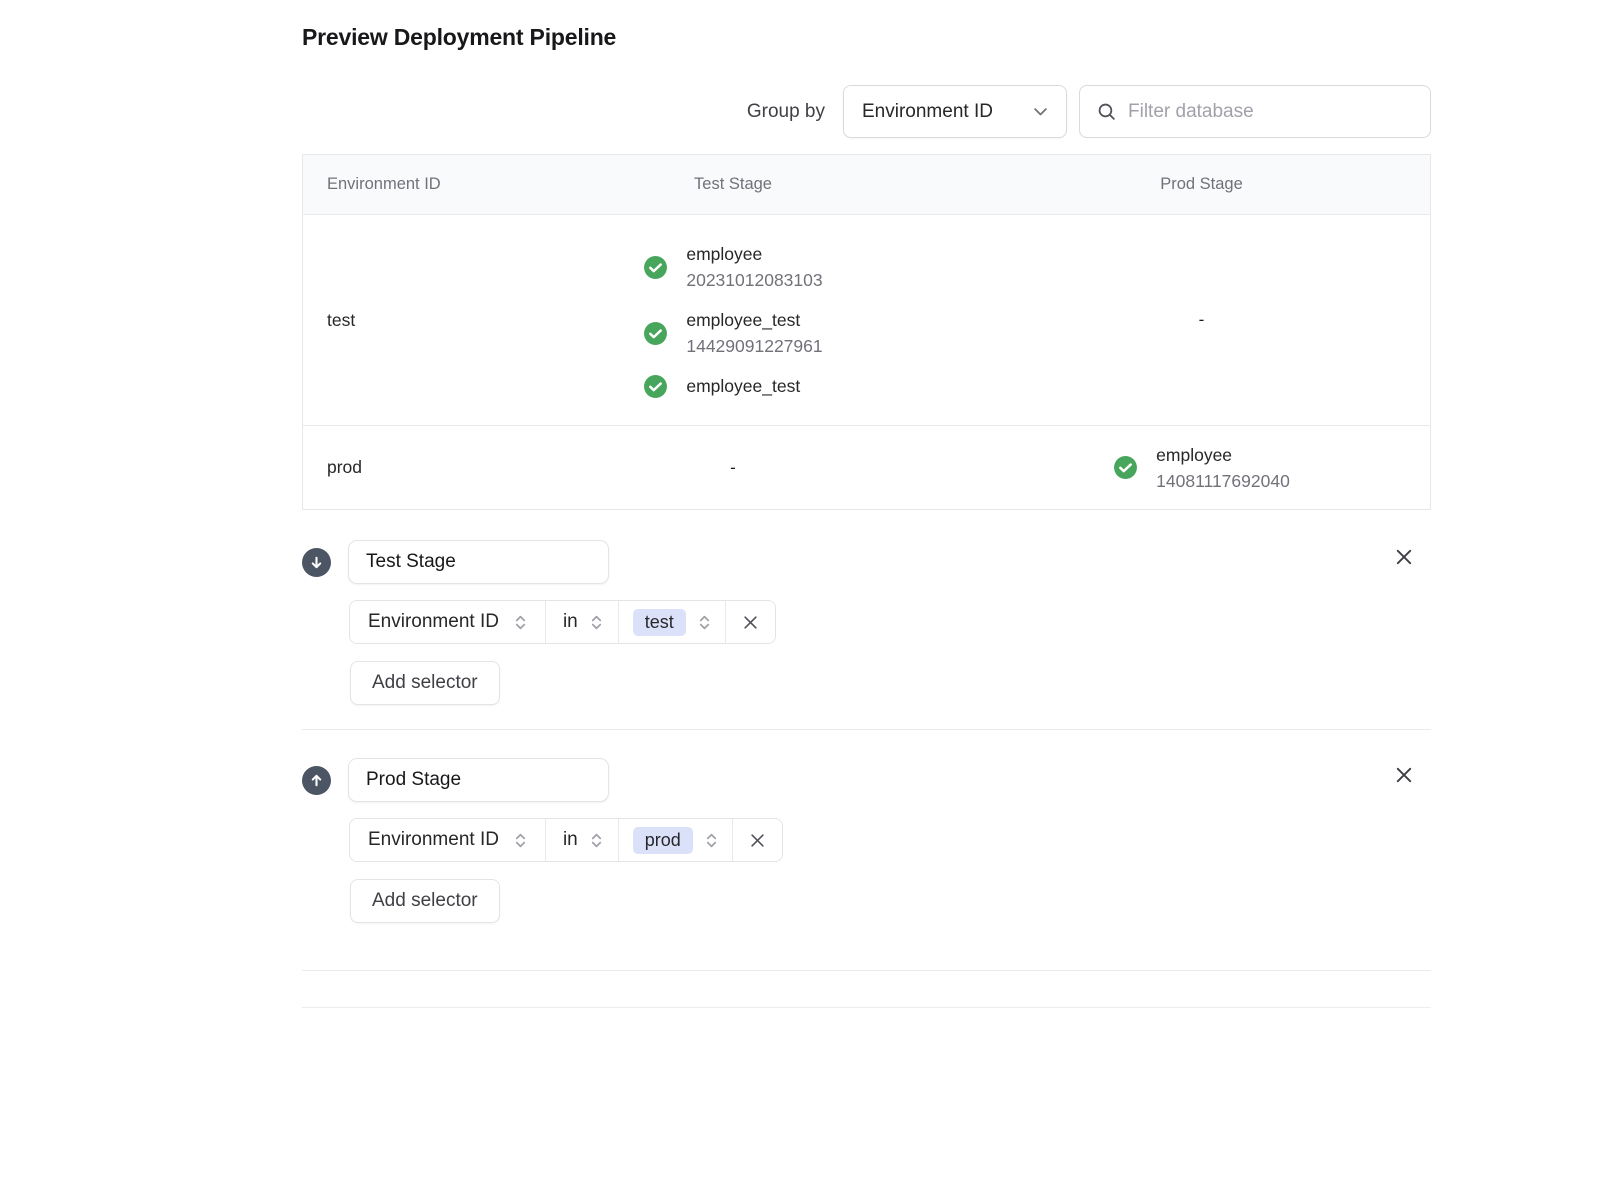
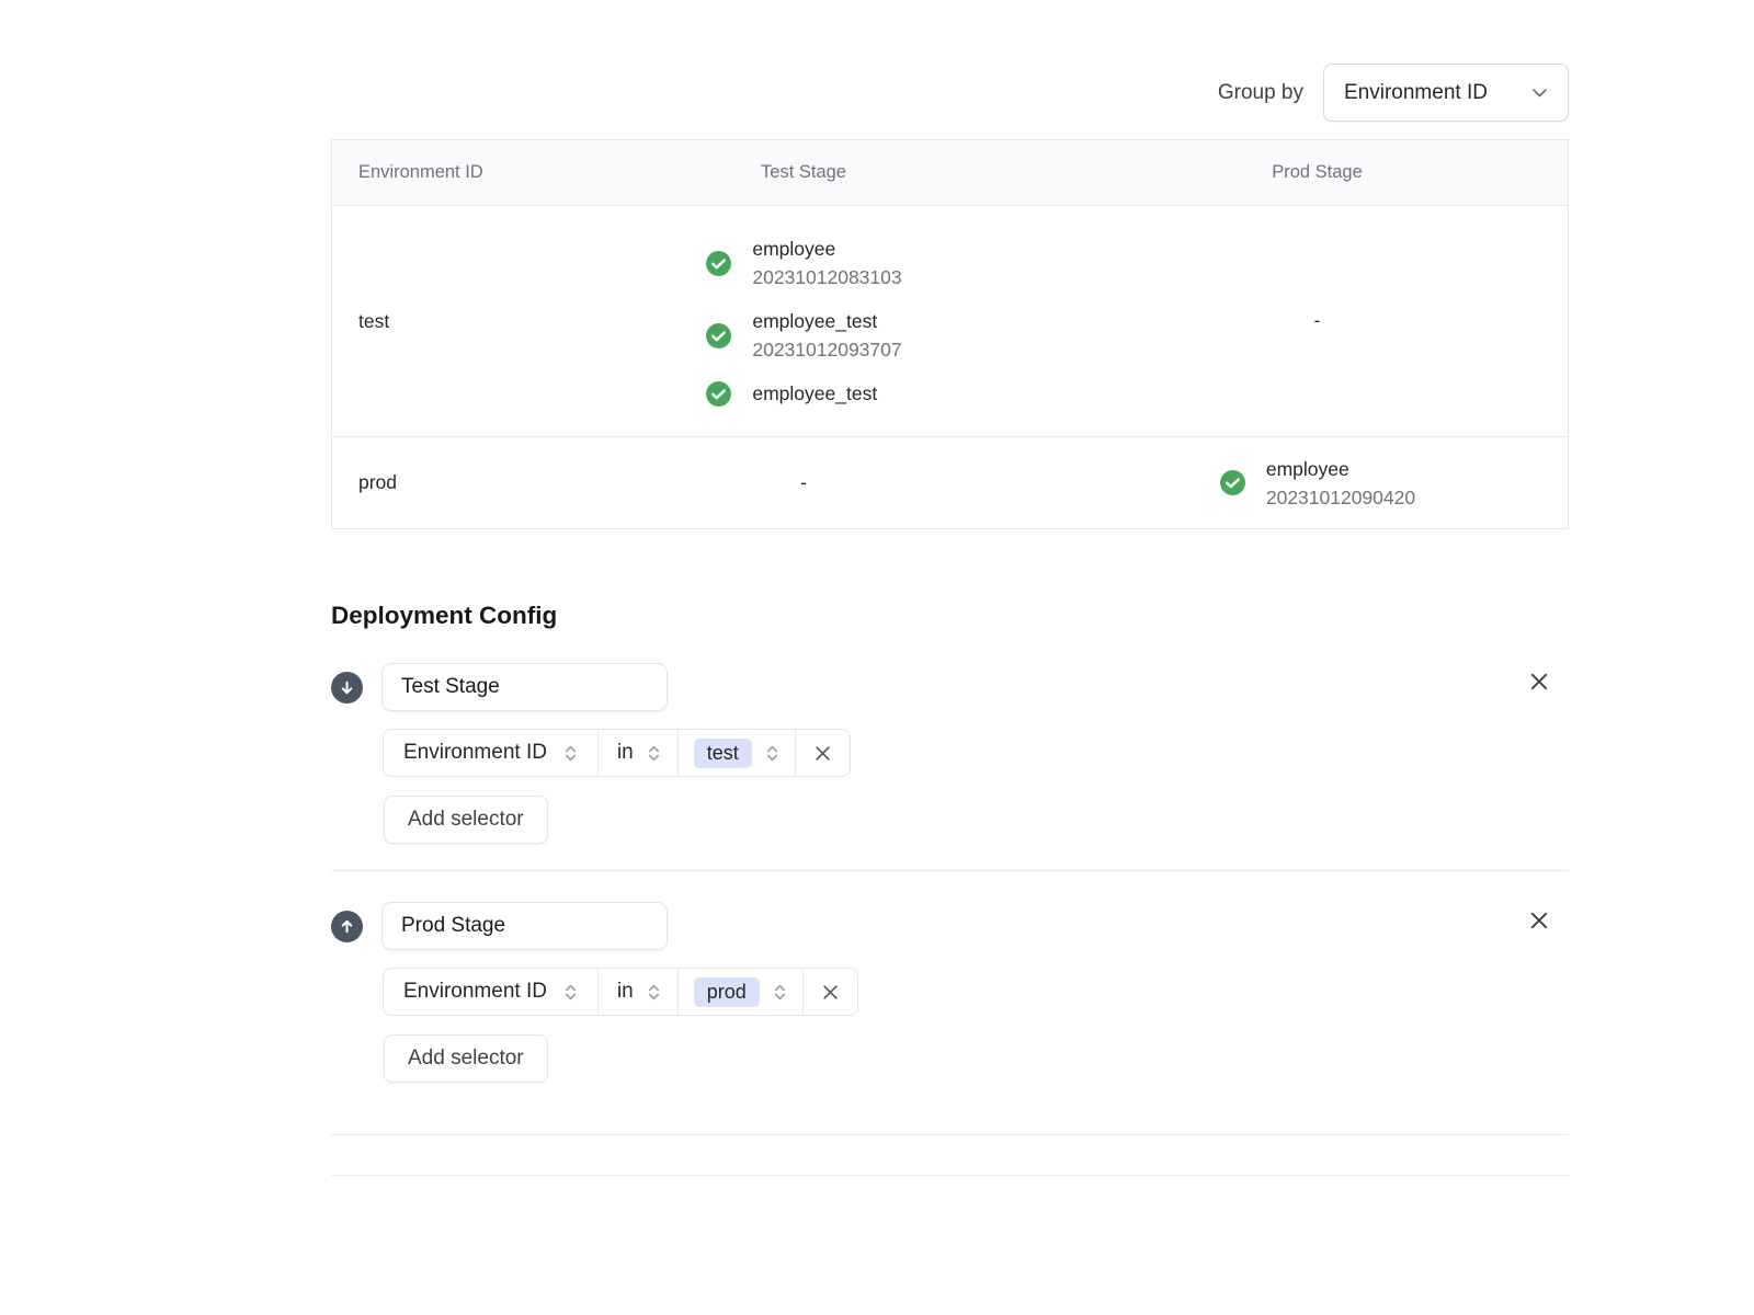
- Preview Deployment Pipeline
  Group by
  Environment ID
- Filter database
  Environment ID
  Test Stage
  Prod Stage
  test
  employee
  20231012083103
  employee_test
- 14429091227961
+ 20231012093707
  employee_test
  -
  prod
  -
  employee
- 14081117692040
+ 20231012090420
+ Deployment Config
  Test Stage
  Environment ID
  in
  test
  Add selector
  Prod Stage
  Environment ID
  in
  prod
  Add selector
